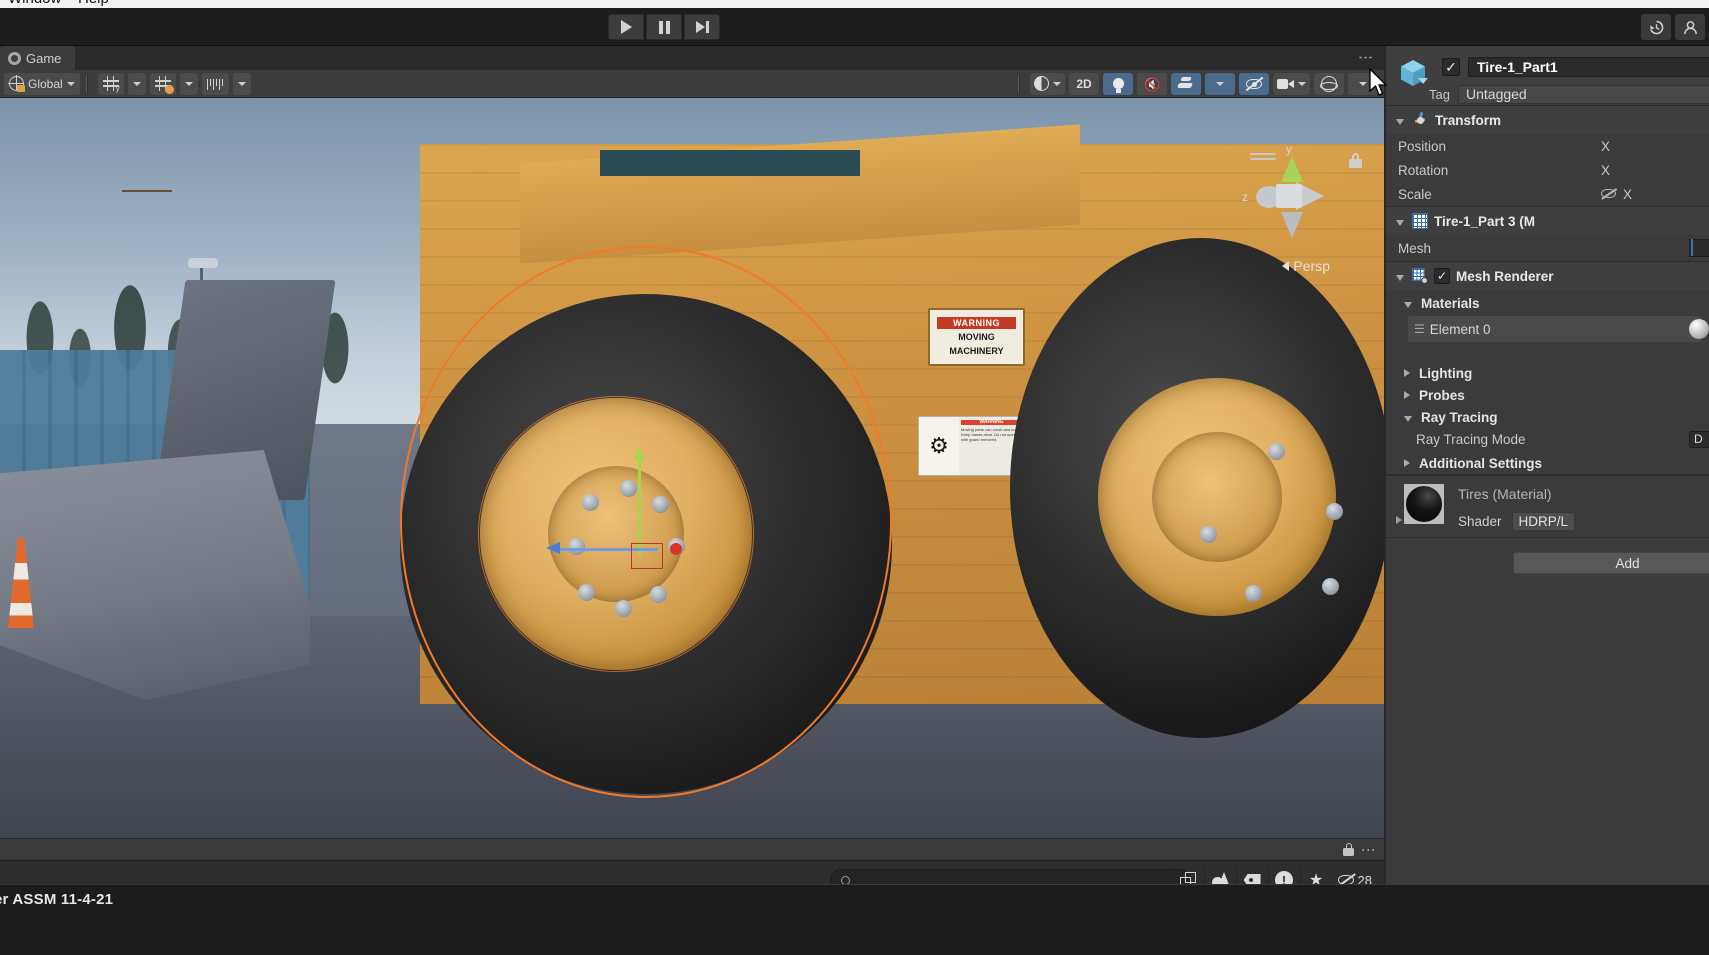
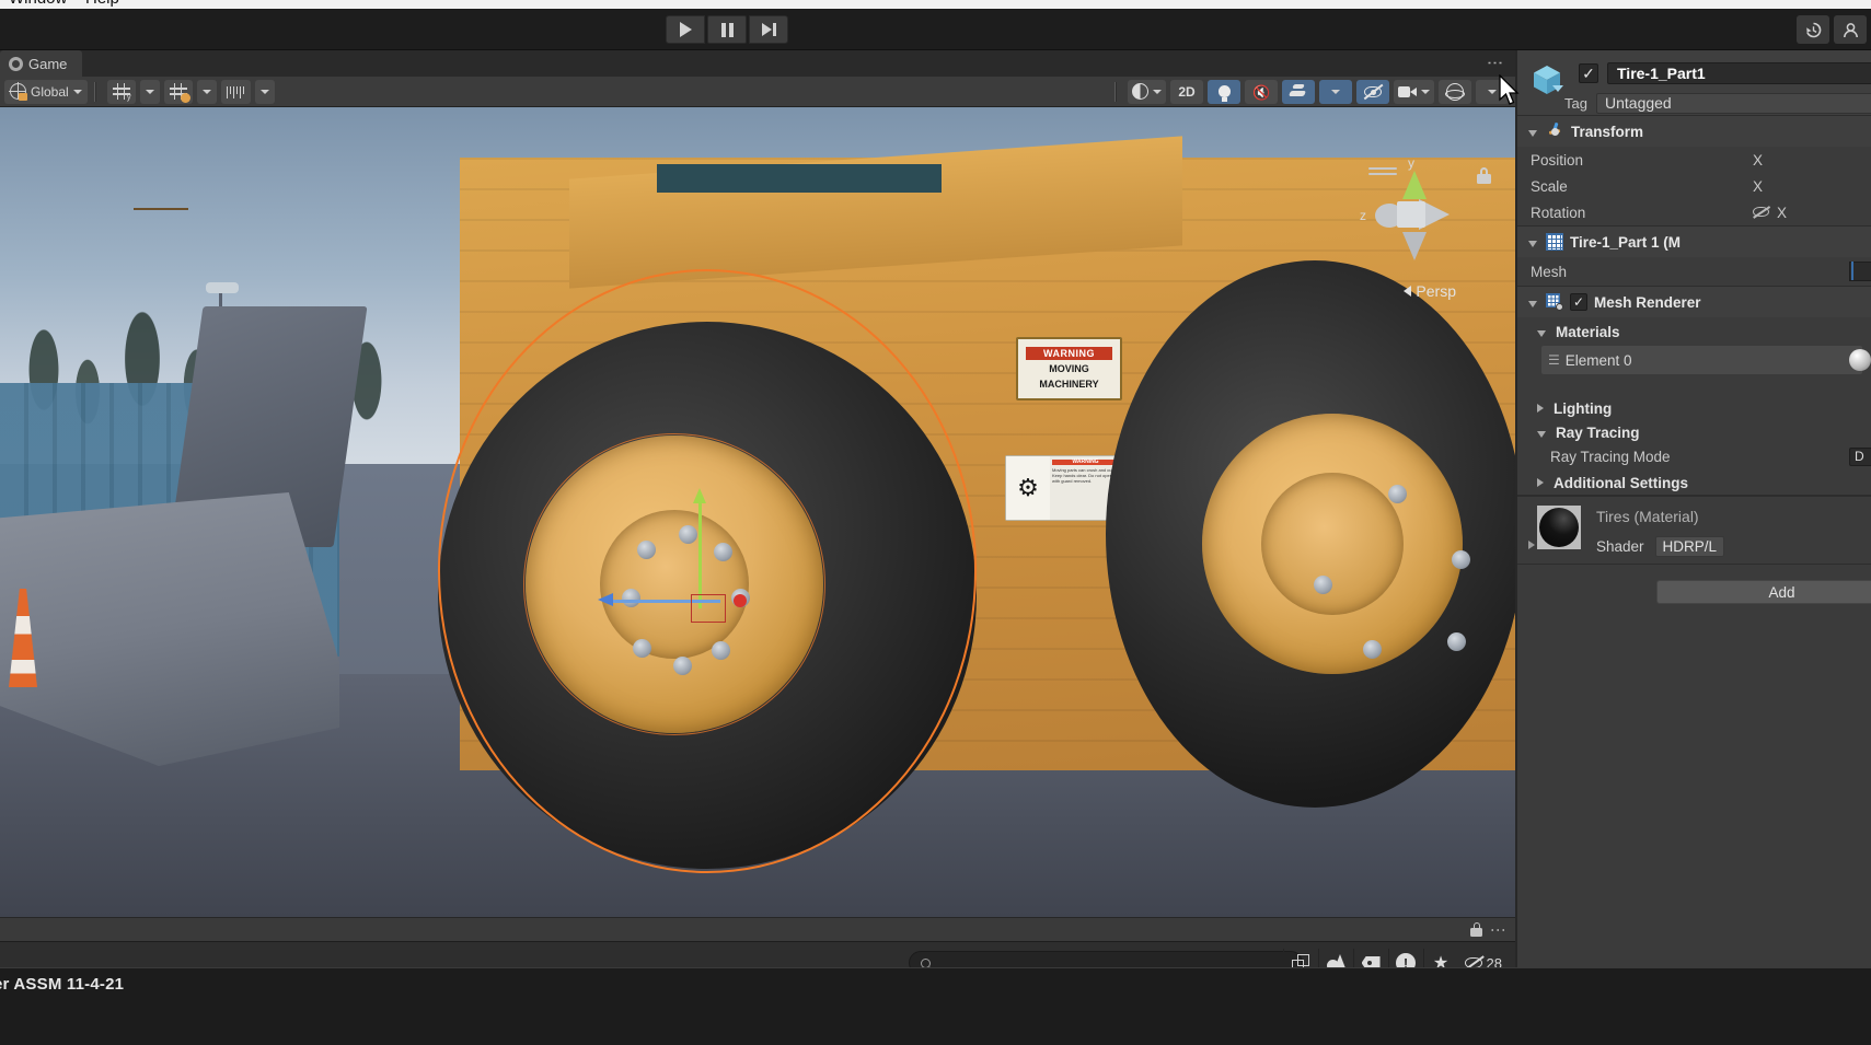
  Game
  Global
  y
  2D
  🔇
  WARNING
  MOVING
  MACHINERY
  ⚙
  y
  z
  Persp
  !
  ★
  28
  r ASSM 11-4-21
  Tire-1_Part1
  Tag
  Untagged
  Transform
  Position
  X
- Rotation
+ Scale
  X
- Scale
+ Rotation
  X
- Tire-1_Part 3 (M
+ Tire-1_Part 1 (M
  Mesh
  Mesh Renderer
  Materials
  ☰
  Element 0
  Lighting
- Probes
  Ray Tracing
  Ray Tracing Mode
  D
  Additional Settings
  Tires (Material)
  Shader
  HDRP/L
  Add
